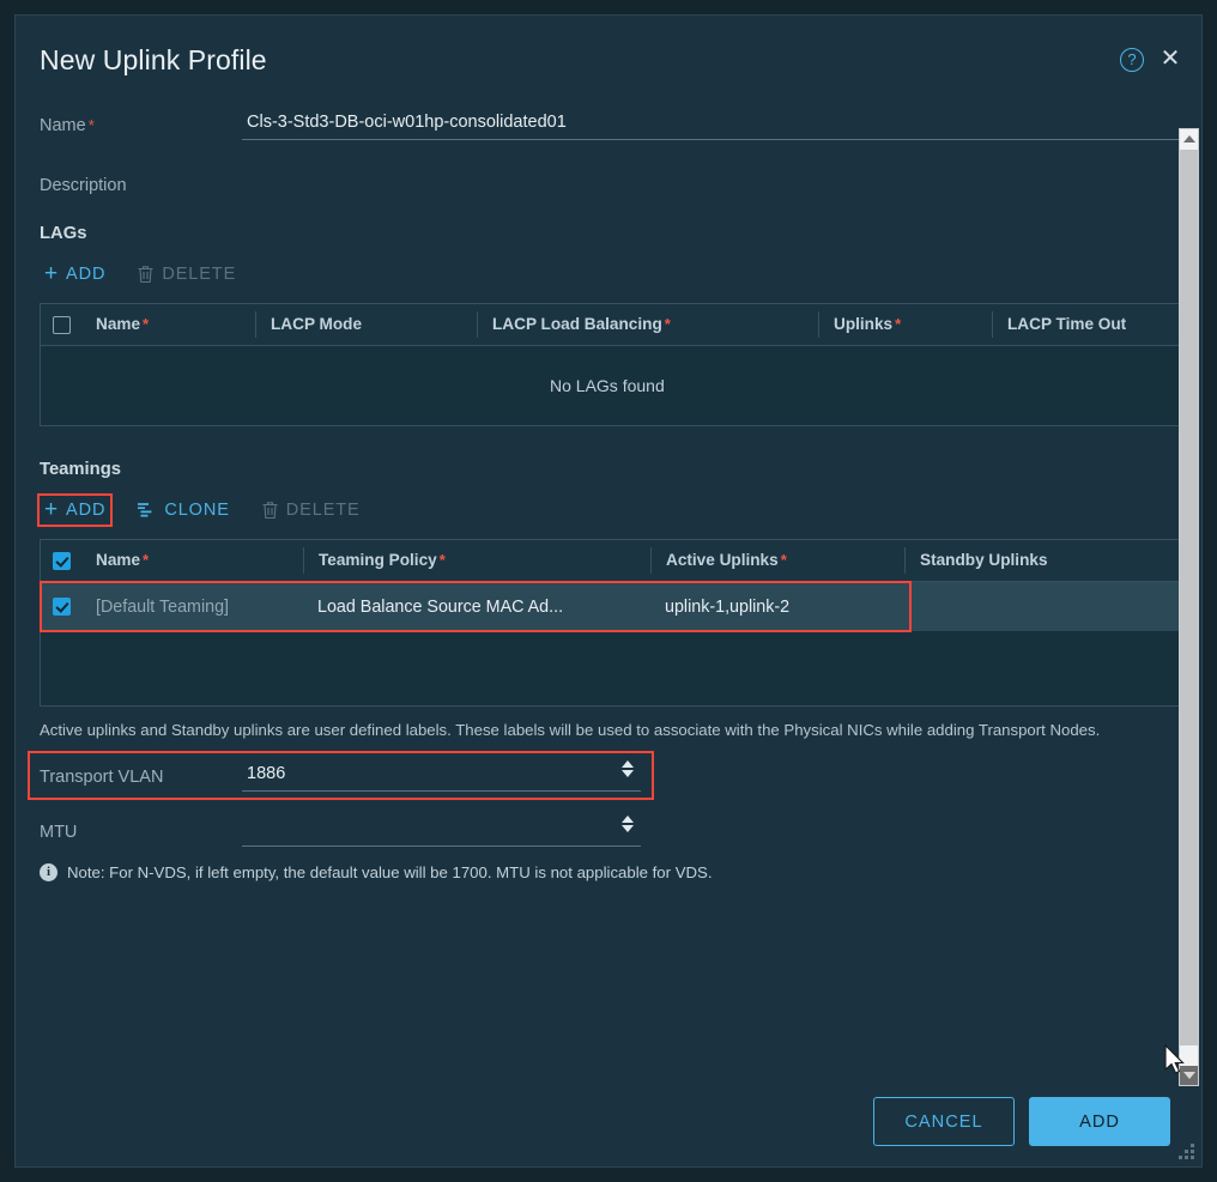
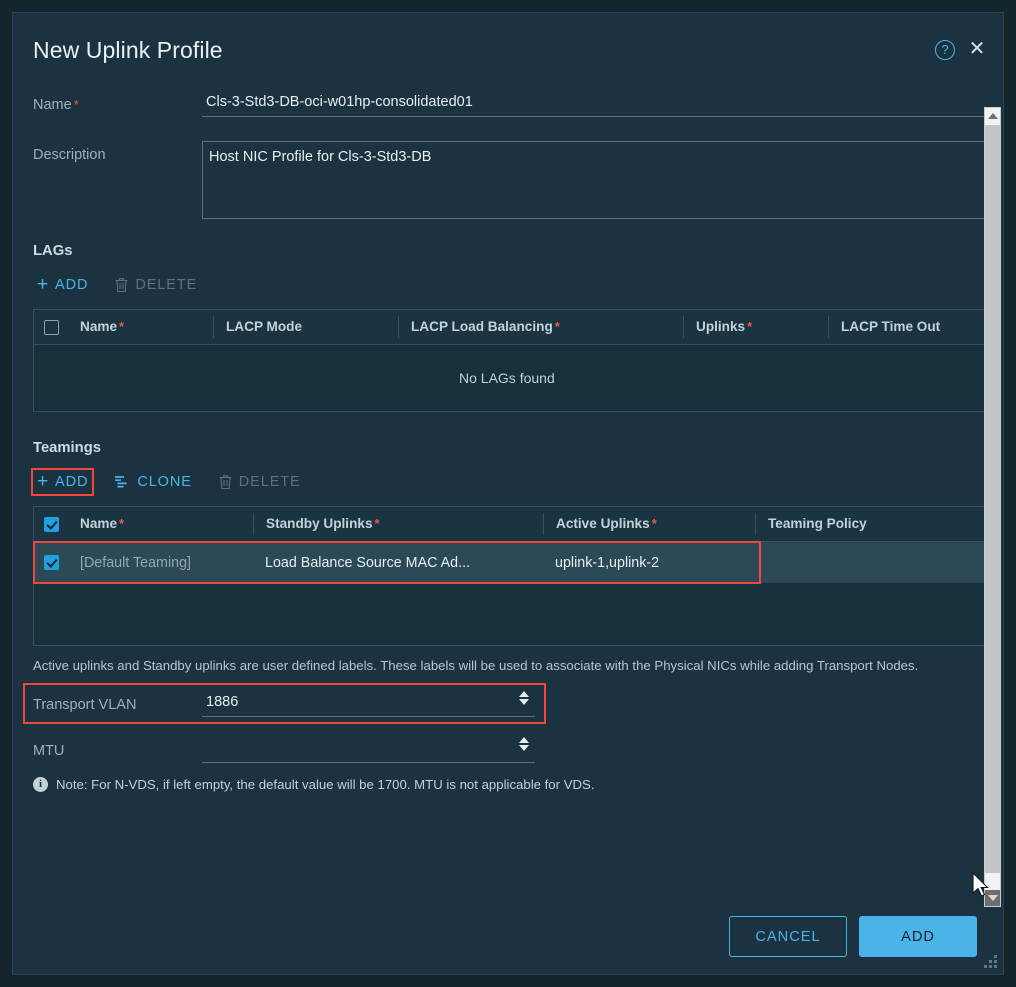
  New Uplink Profile
  ?
  ✕
  Name *
  Cls-3-Std3-DB-oci-w01hp-consolidated01
  Description
+ Host NIC Profile for Cls-3-Std3-DB
  LAGs
  +
  ADD
  DELETE
  Name
  *
  LACP Mode
  LACP Load Balancing
  *
  Uplinks
  *
  LACP Time Out
  No LAGs found
  Teamings
  +
  ADD
  CLONE
  DELETE
  Name
  *
- Teaming Policy
+ Standby Uplinks
  *
  Active Uplinks
  *
- Standby Uplinks
+ Teaming Policy
  [Default Teaming]
  Load Balance Source MAC Ad...
  uplink-1,uplink-2
  Active uplinks and Standby uplinks are user defined labels. These labels will be used to associate with the Physical NICs while adding Transport Nodes.
  Transport VLAN
  1886
  MTU
  i
  Note: For N-VDS, if left empty, the default value will be 1700. MTU is not applicable for VDS.
  CANCEL
  ADD
